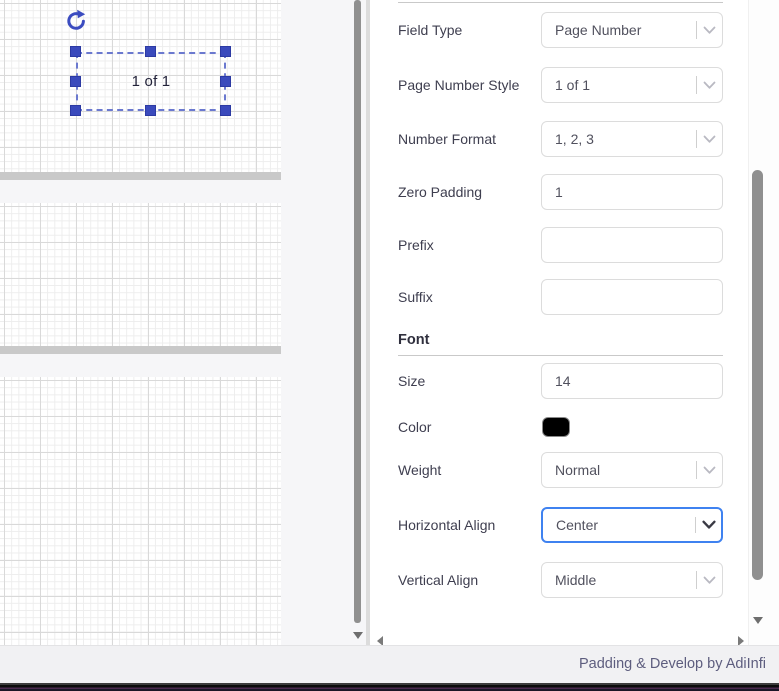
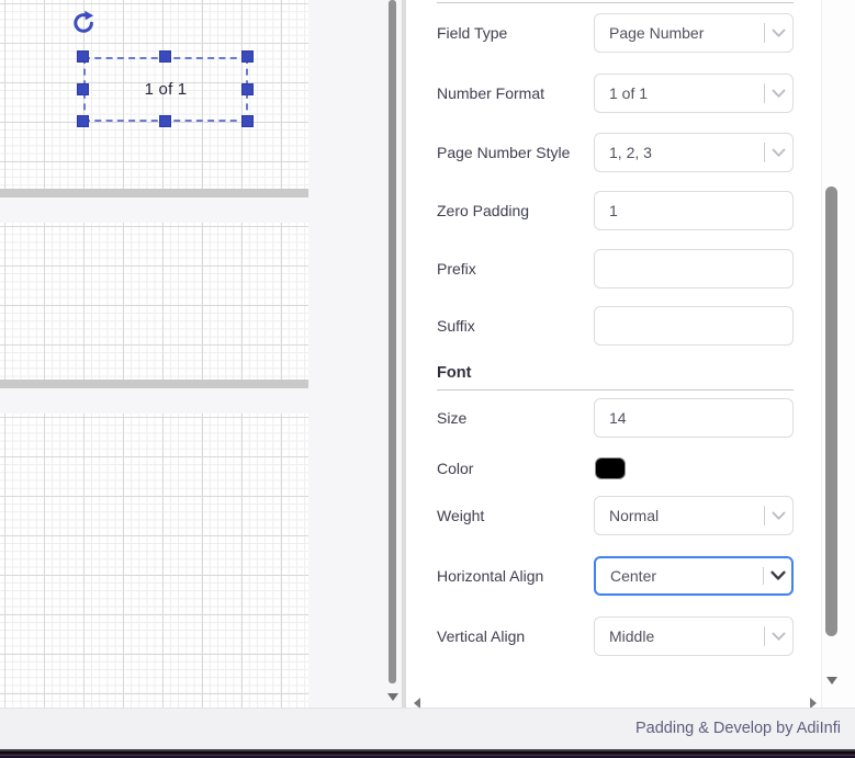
  1 of 1
  Field Type
  Page Number
- Page Number Style
+ Number Format
  1 of 1
- Number Format
+ Page Number Style
  1, 2, 3
  Zero Padding
  1
  Prefix
  Suffix
  Font
  Size
  14
  Color
  Weight
  Normal
  Horizontal Align
  Center
  Vertical Align
  Middle
  Padding & Develop by AdiInfi
